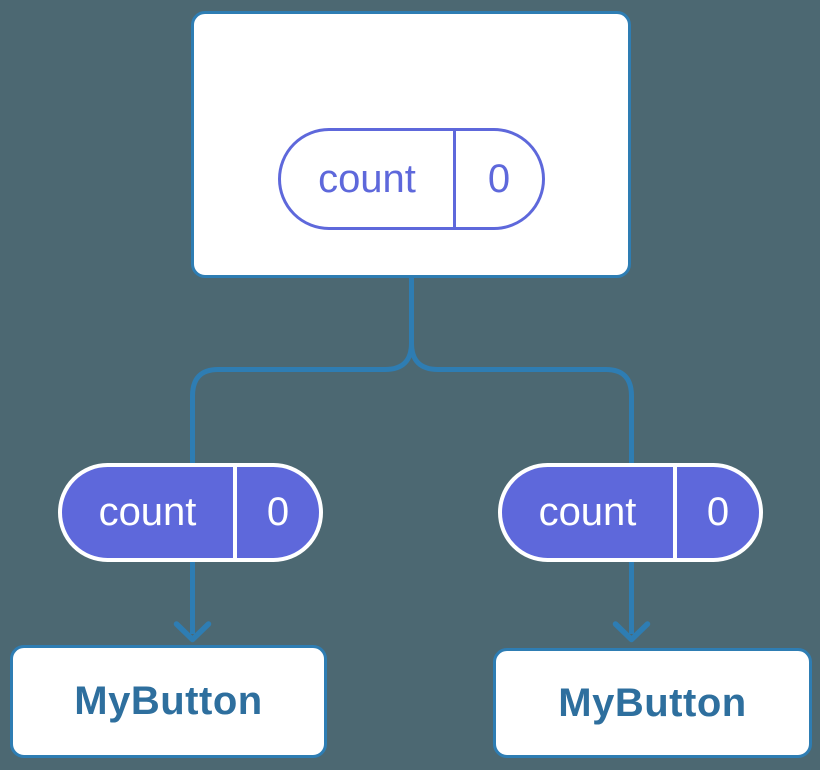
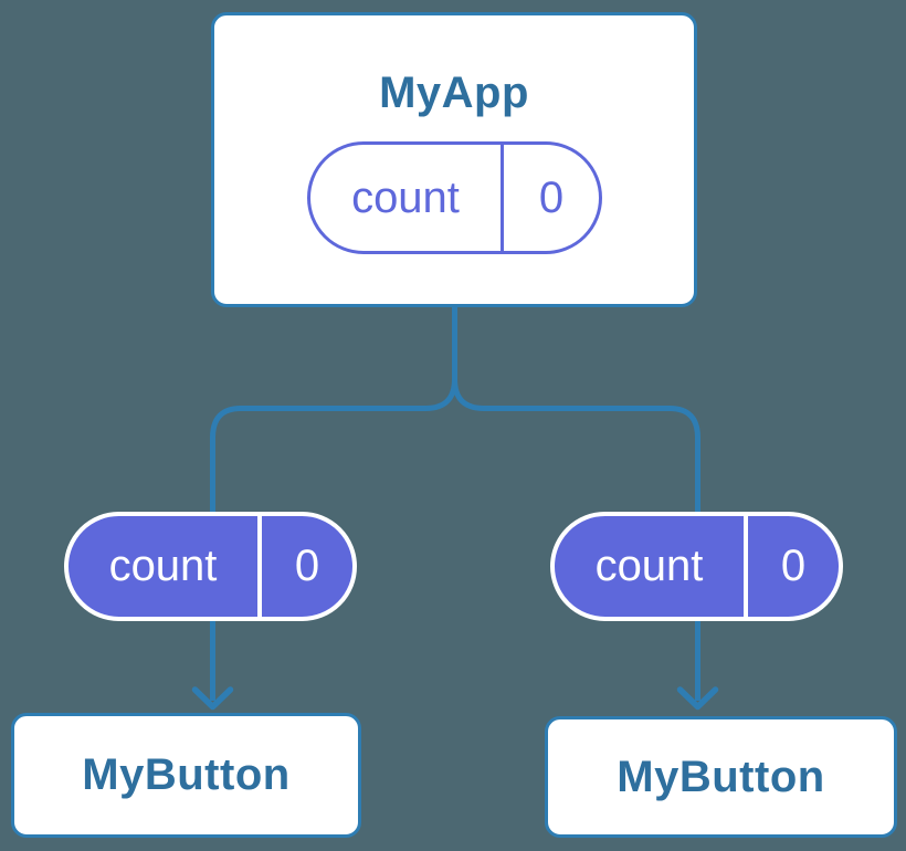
+ MyApp
  count
  0
  count
  0
  count
  0
  MyButton
  MyButton
